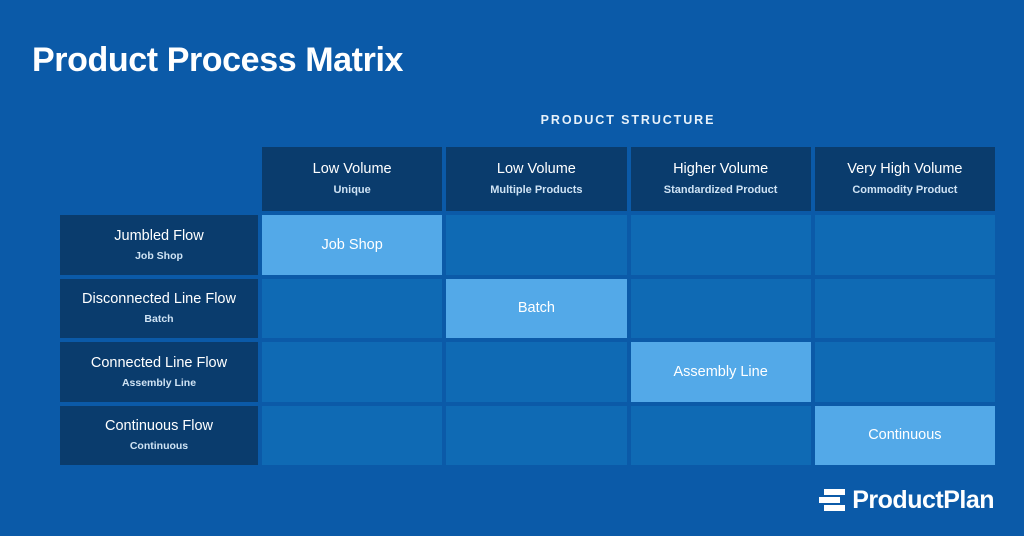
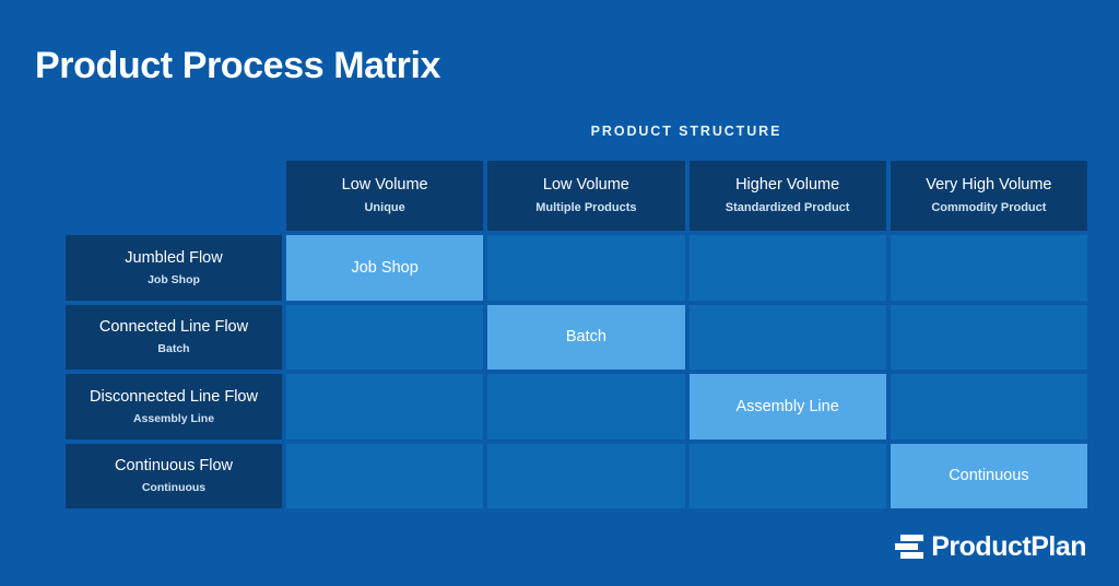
  Product Process Matrix
  PRODUCT STRUCTURE
  Low Volume
  Unique
  Low Volume
  Multiple Products
  Higher Volume
  Standardized Product
  Very High Volume
  Commodity Product
  Jumbled Flow
  Job Shop
  Job Shop
- Disconnected Line Flow
+ Connected Line Flow
  Batch
  Batch
- Connected Line Flow
+ Disconnected Line Flow
  Assembly Line
  Assembly Line
  Continuous Flow
  Continuous
  Continuous
  ProductPlan
